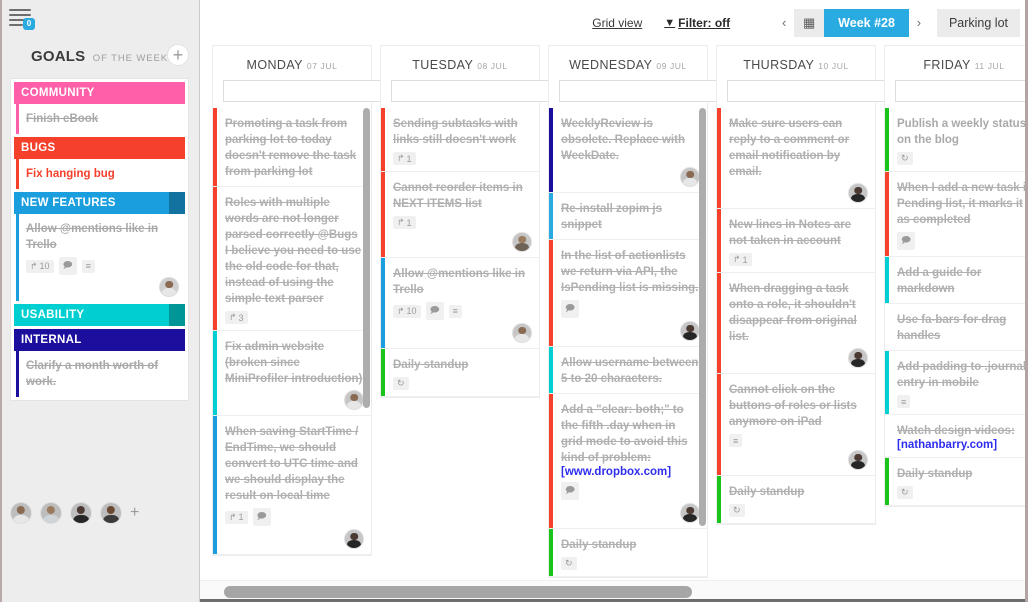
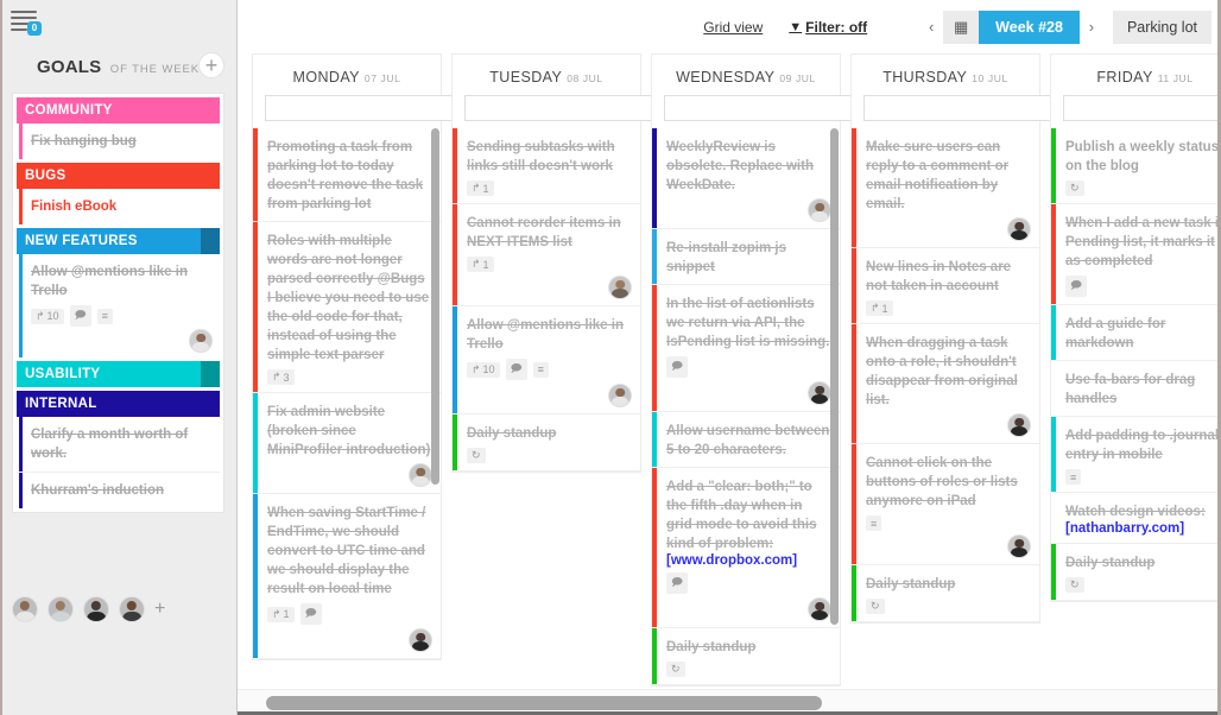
  0
  GOALS OF THE WEEK
  +
  COMMUNITY
- Finish eBook
+ Fix hanging bug
  BUGS
- Fix hanging bug
+ Finish eBook
  NEW FEATURES
  Allow @mentions like in Trello
  ↱
  10
  🗩
  ≡
  USABILITY
  INTERNAL
  Clarify a month worth of work.
+ Khurram's induction
  +
  Grid view
  ▼
  Filter: off
  ‹
  ▦
  Week #28
  ›
  Parking lot
  MONDAY 07 JUL
  Promoting a task from parking lot to today doesn't remove the task from parking lot
  Roles with multiple words are not longer parsed correctly @Bugs I believe you need to use the old code for that, instead of using the simple text parser
  ↱
  3
  Fix admin website (broken since MiniProfiler introduction)
  When saving StartTime / EndTime, we should convert to UTC time and we should display the result on local time
  ↱
  1
  🗩
  TUESDAY 08 JUL
  Sending subtasks with links still doesn't work
  ↱
  1
  Cannot reorder items in NEXT ITEMS list
  ↱
  1
  Allow @mentions like in Trello
  ↱
  10
  🗩
  ≡
  Daily standup
  ↻
  WEDNESDAY 09 JUL
  WeeklyReview is obsolete. Replace with WeekDate.
  Re-install zopim js snippet
  In the list of actionlists we return via API, the IsPending list is missing.
  🗩
  Allow username between 5 to 20 characters.
  Add a "clear: both;" to the fifth .day when in grid mode to avoid this kind of problem:
  [www.dropbox.com]
  🗩
  Daily standup
  ↻
  THURSDAY 10 JUL
  Make sure users can reply to a comment or email notification by email.
  New lines in Notes are not taken in account
  ↱
  1
  When dragging a task onto a role, it shouldn't disappear from original list.
  Cannot click on the buttons of roles or lists anymore on iPad
  ≡
  Daily standup
  ↻
  FRIDAY 11 JUL
  Publish a weekly status on the blog
  ↻
  When I add a new task Pending list, it marks it as completed
  🗩
  Add a guide for markdown
  Use fa-bars for drag handles
  Add padding to .journa entry in mobile
  ≡
  Watch design videos:
  [nathanbarry.com]
  Daily standup
  ↻
